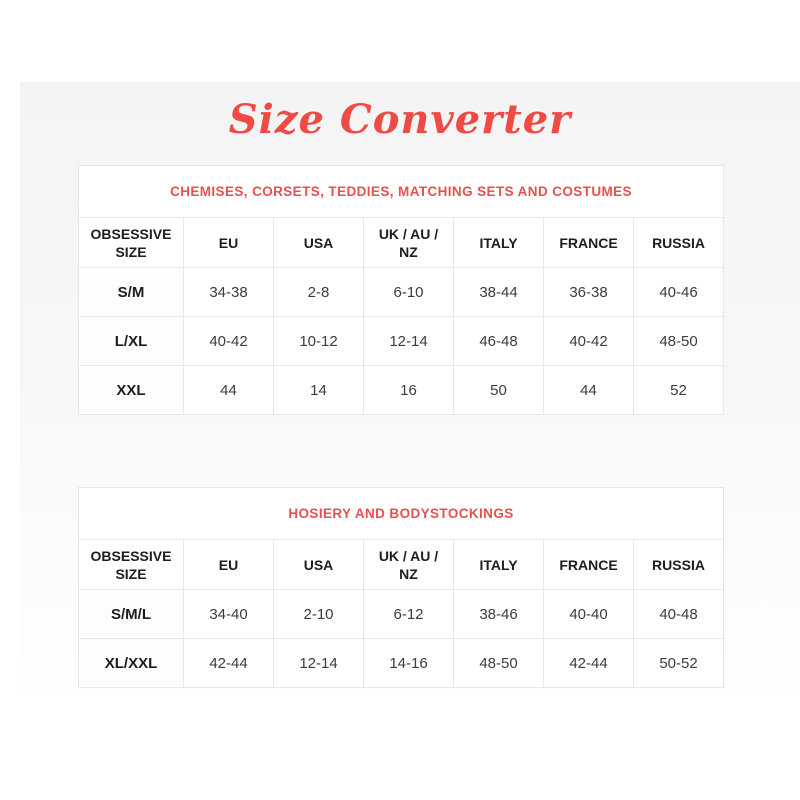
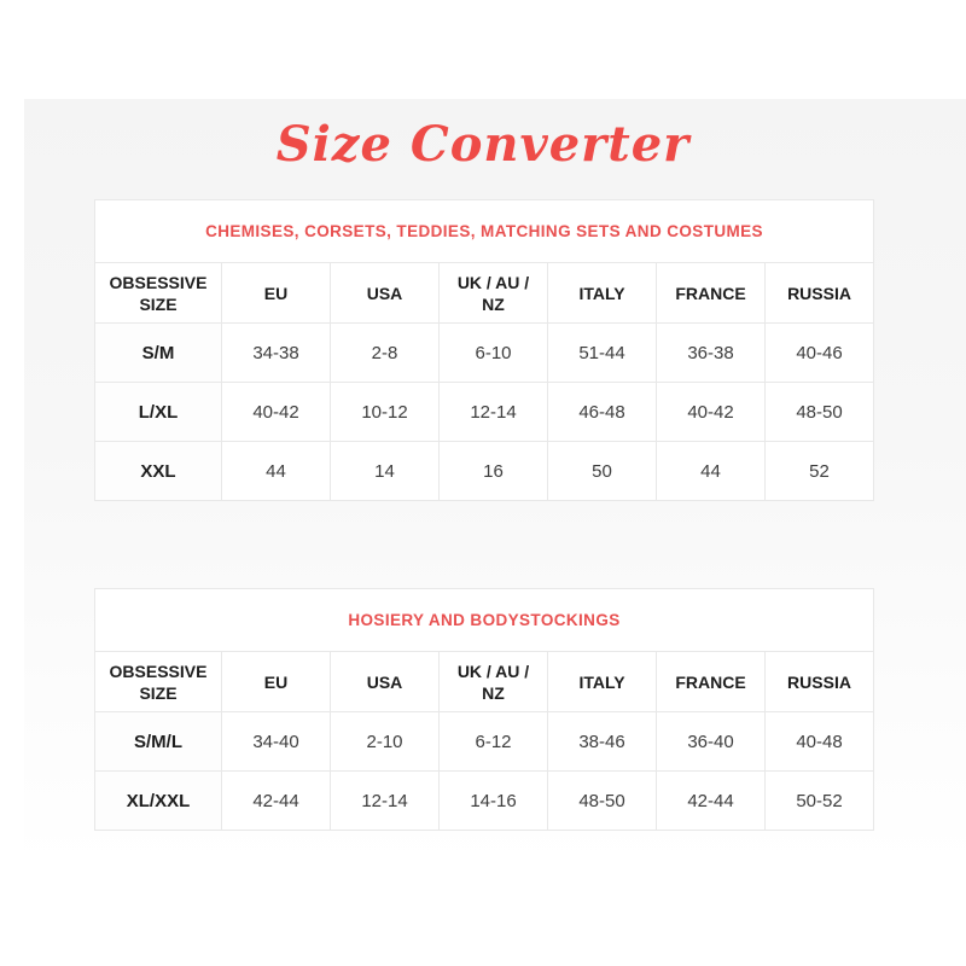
  Size Converter
  CHEMISES, CORSETS, TEDDIES, MATCHING SETS AND COSTUMES
  OBSESSIVE SIZE	EU	USA	UK / AU / NZ	ITALY	FRANCE	RUSSIA
- S/M	34-38	2-8	6-10	38-44	36-38	40-46
+ S/M	34-38	2-8	6-10	51-44	36-38	40-46
  L/XL	40-42	10-12	12-14	46-48	40-42	48-50
  XXL	44	14	16	50	44	52
  HOSIERY AND BODYSTOCKINGS
  OBSESSIVE SIZE	EU	USA	UK / AU / NZ	ITALY	FRANCE	RUSSIA
- S/M/L	34-40	2-10	6-12	38-46	40-40	40-48
+ S/M/L	34-40	2-10	6-12	38-46	36-40	40-48
  XL/XXL	42-44	12-14	14-16	48-50	42-44	50-52
